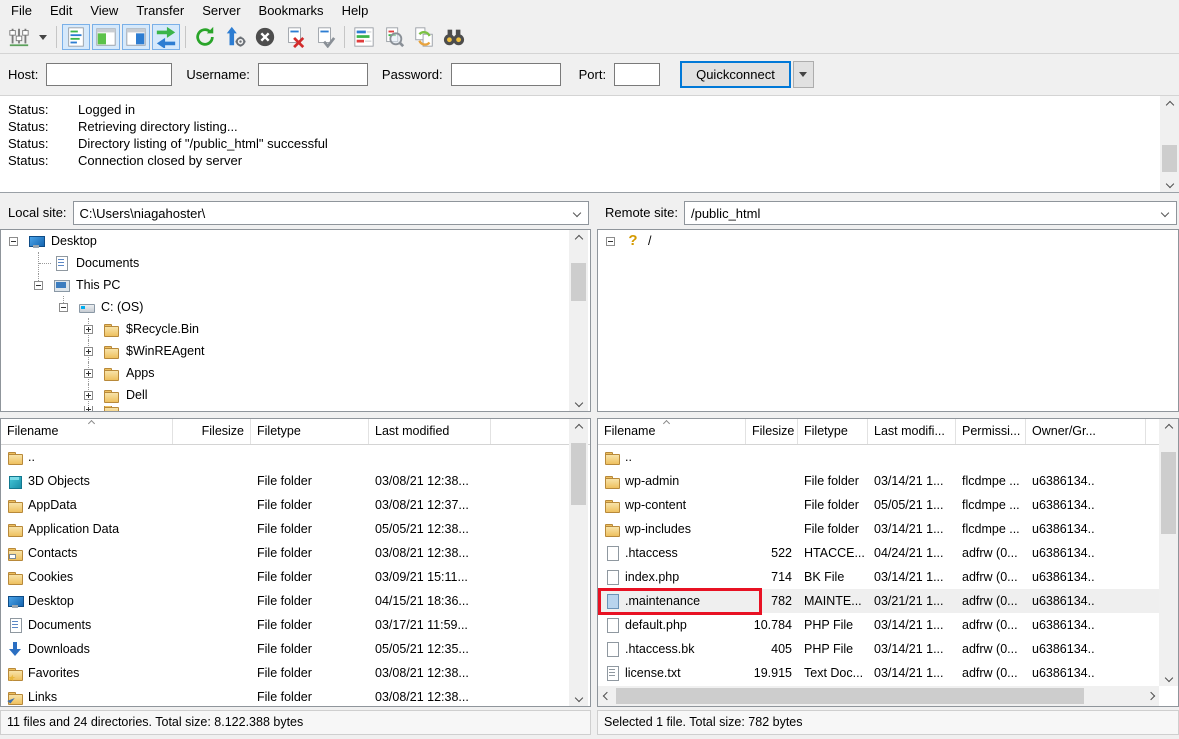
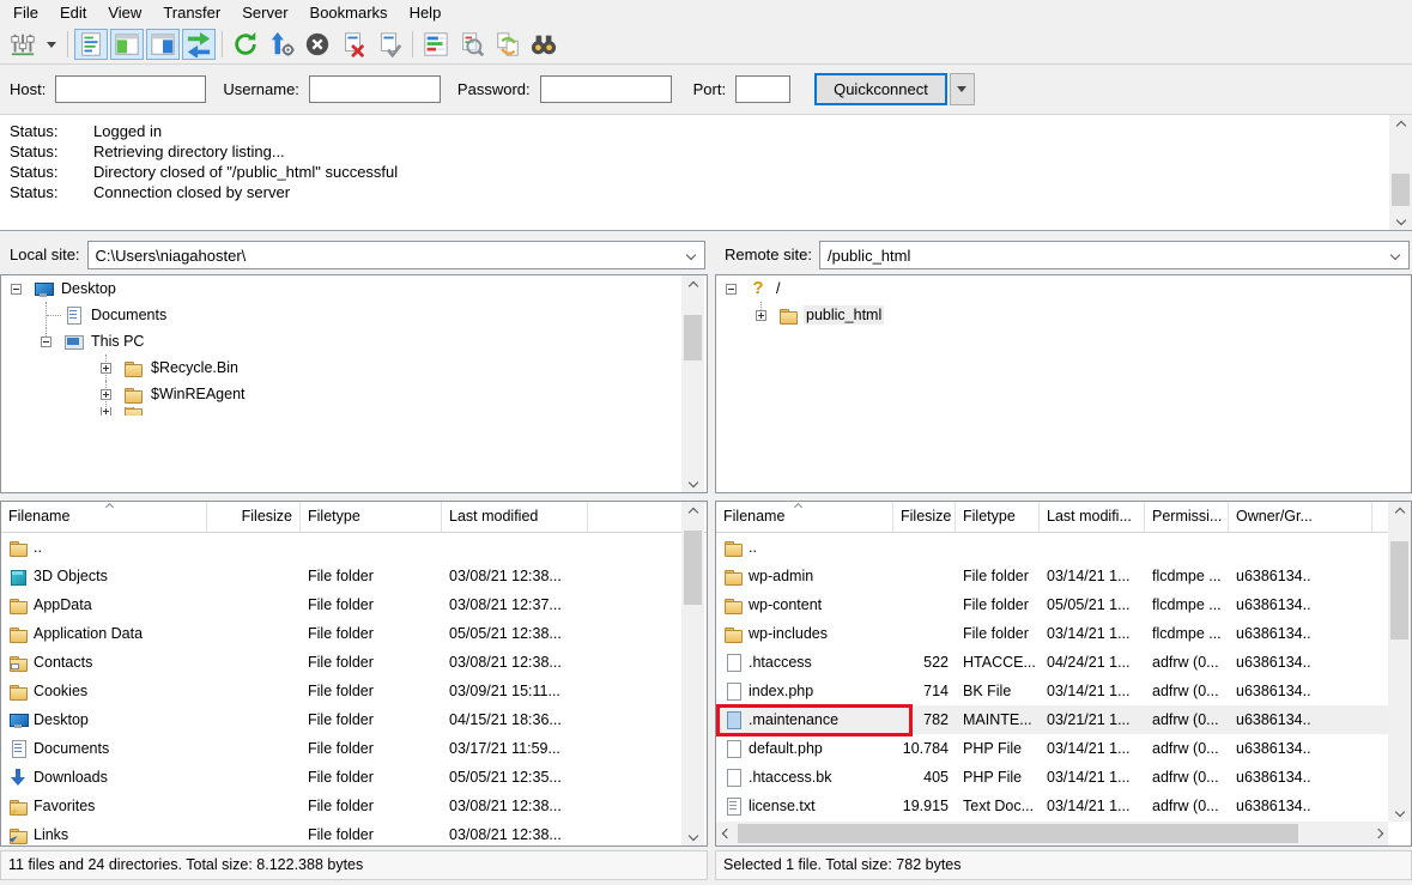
  File
  Edit
  View
  Transfer
  Server
  Bookmarks
  Help
  Host:
  Username:
  Password:
  Port:
  Quickconnect
  Status:
  Logged in
  Status:
  Retrieving directory listing...
  Status:
- Directory listing of "/public_html" successful
+ Directory closed of "/public_html" successful
  Status:
  Connection closed by server
  Local site:
  C:\Users\niagahoster\
  Desktop
  Documents
  This PC
- C: (OS)
  $Recycle.Bin
  $WinREAgent
- Apps
- Dell
  Remote site:
  /public_html
  ?
  /
+ public_html
  Filename
  Filesize
  Filetype
  Last modified
  ..
  3D Objects
  File folder
  03/08/21 12:38...
  AppData
  File folder
  03/08/21 12:37...
  Application Data
  File folder
  05/05/21 12:38...
  Contacts
  File folder
  03/08/21 12:38...
  Cookies
  File folder
  03/09/21 15:11...
  Desktop
  File folder
  04/15/21 18:36...
  Documents
  File folder
  03/17/21 11:59...
  Downloads
  File folder
  05/05/21 12:35...
  ★
  Favorites
  File folder
  03/08/21 12:38...
  Links
  File folder
  03/08/21 12:38...
  Filename
  Filesize
  Filetype
  Last modifi...
  Permissi...
  Owner/Gr...
  ..
  wp-admin
  File folder
  03/14/21 1...
  flcdmpe ...
  u6386134..
  wp-content
  File folder
  05/05/21 1...
  flcdmpe ...
  u6386134..
  wp-includes
  File folder
  03/14/21 1...
  flcdmpe ...
  u6386134..
  .htaccess
  522
  HTACCE...
  04/24/21 1...
  adfrw (0...
  u6386134..
  index.php
  714
  BK File
  03/14/21 1...
  adfrw (0...
  u6386134..
  .maintenance
  782
  MAINTE...
  03/21/21 1...
  adfrw (0...
  u6386134..
  default.php
  10.784
  PHP File
  03/14/21 1...
  adfrw (0...
  u6386134..
  .htaccess.bk
  405
  PHP File
  03/14/21 1...
  adfrw (0...
  u6386134..
  license.txt
  19.915
  Text Doc...
  03/14/21 1...
  adfrw (0...
  u6386134..
  11 files and 24 directories. Total size: 8.122.388 bytes
  Selected 1 file. Total size: 782 bytes
